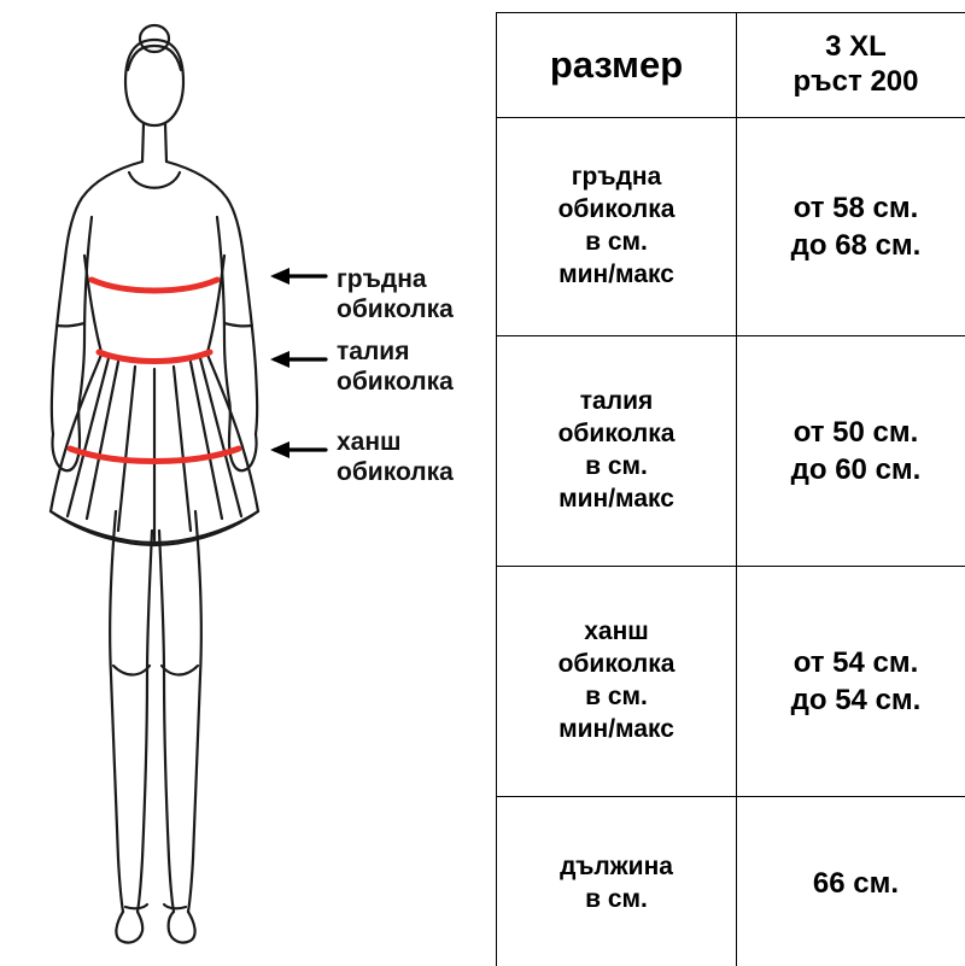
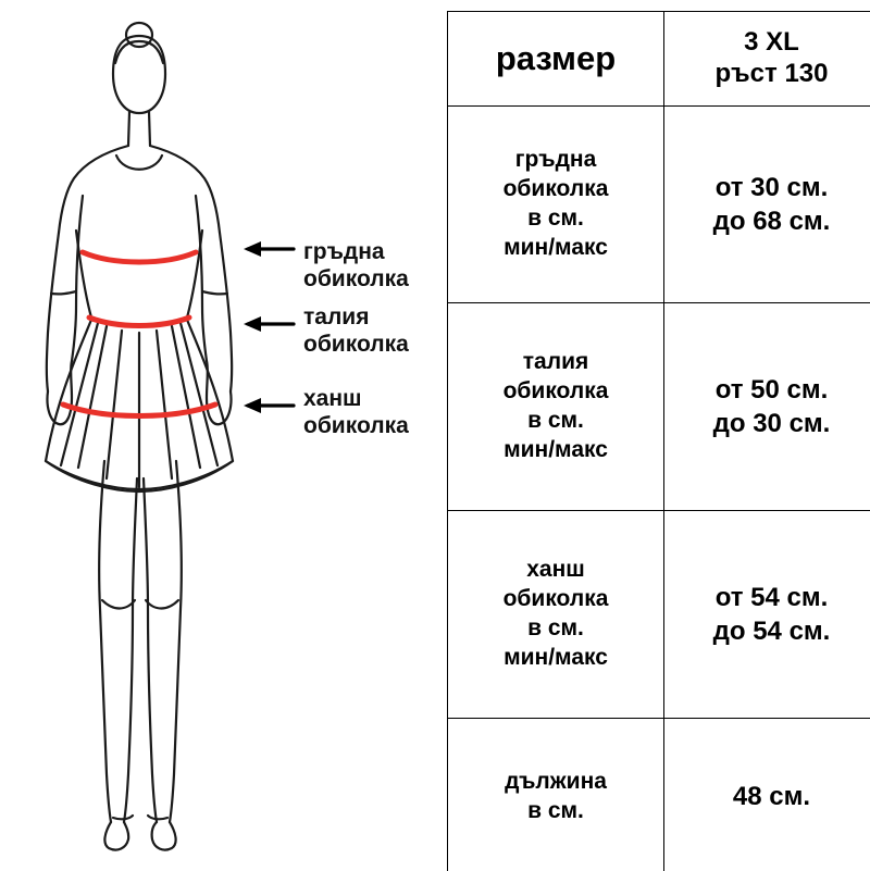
  гръдна
  обиколка
  талия
  обиколка
  ханш
  обиколка
- размер	3 XL ръст 200
+ размер	3 XL ръст 130
- гръдна обиколка в см. мин/макс	от 58 см. до 68 см.
+ гръдна обиколка в см. мин/макс	от 30 см. до 68 см.
- талия обиколка в см. мин/макс	от 50 см. до 60 см.
+ талия обиколка в см. мин/макс	от 50 см. до 30 см.
  ханш обиколка в см. мин/макс	от 54 см. до 54 см.
- дължина в см.	66 см.
+ дължина в см.	48 см.
